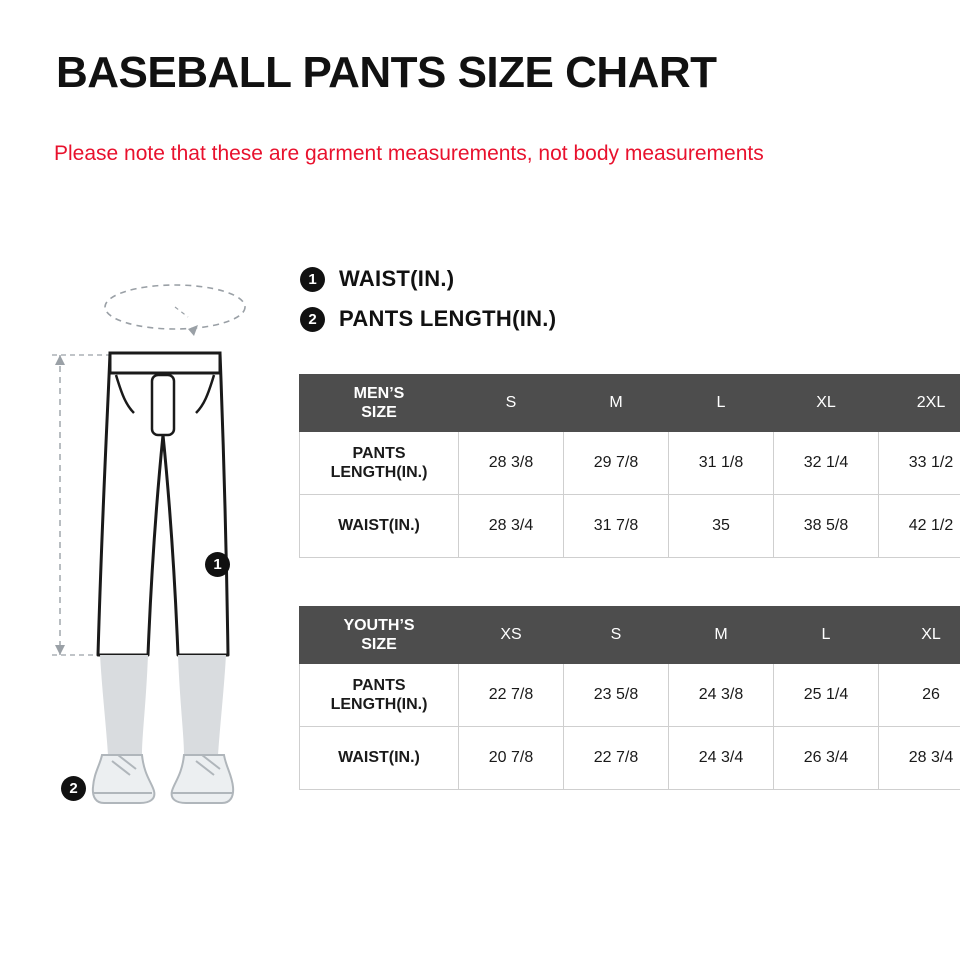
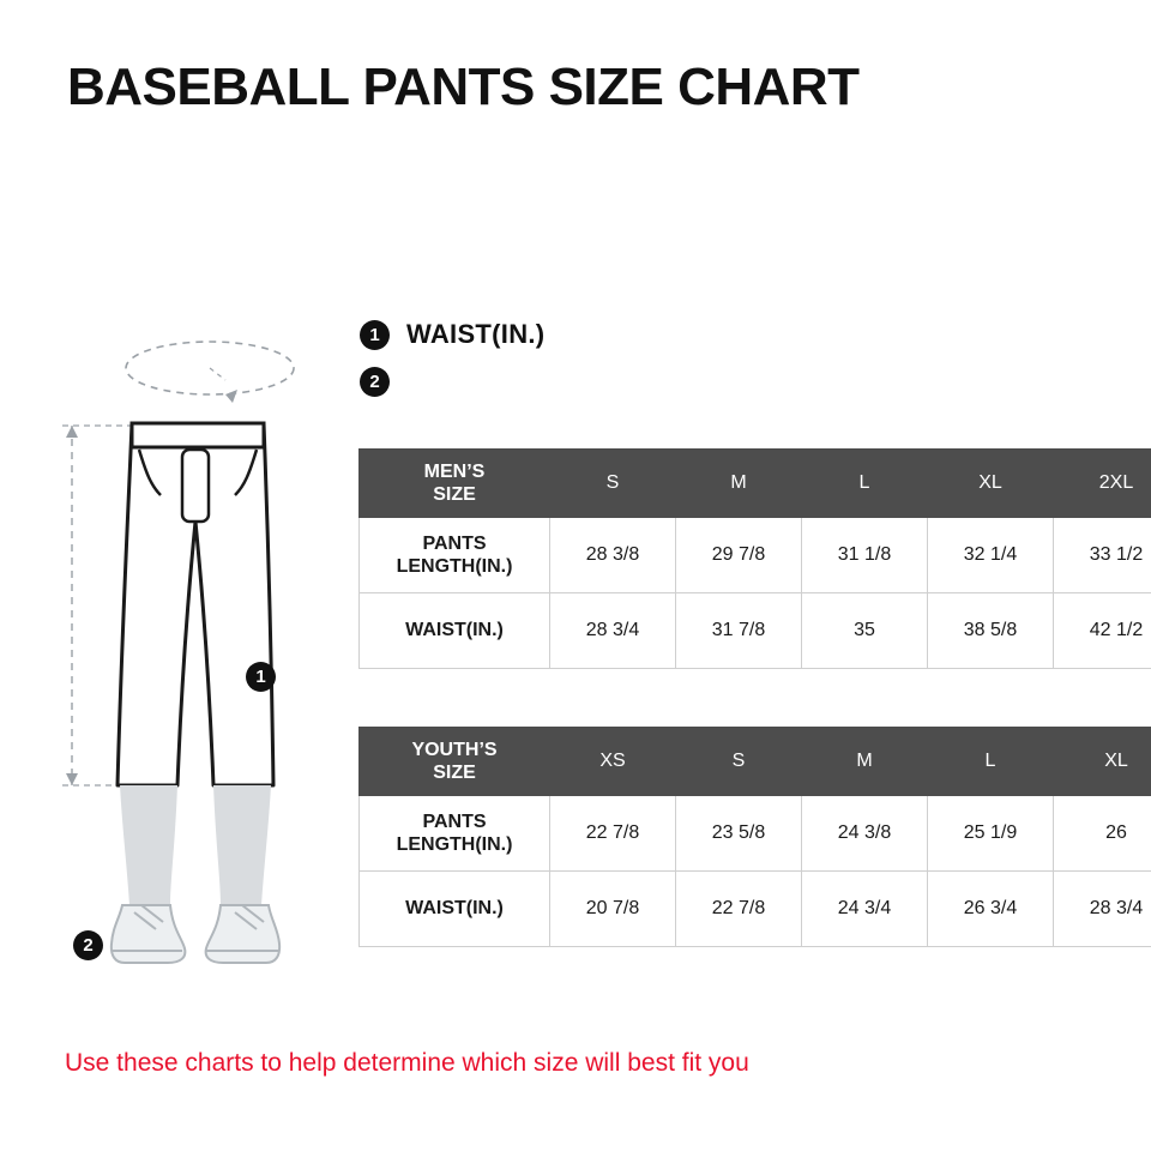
  BASEBALL PANTS SIZE CHART
- Please note that these are garment measurements, not body measurements
  1
  WAIST(IN.)
  2
- PANTS LENGTH(IN.)
  1
  2
  MEN’S SIZE	S	M	L	XL	2XL
  PANTS LENGTH(IN.)	28 3/8	29 7/8	31 1/8	32 1/4	33 1/2
  WAIST(IN.)	28 3/4	31 7/8	35	38 5/8	42 1/2
  YOUTH’S SIZE	XS	S	M	L	XL
- PANTS LENGTH(IN.)	22 7/8	23 5/8	24 3/8	25 1/4	26
+ PANTS LENGTH(IN.)	22 7/8	23 5/8	24 3/8	25 1/9	26
  WAIST(IN.)	20 7/8	22 7/8	24 3/4	26 3/4	28 3/4
+ Use these charts to help determine which size will best fit you
